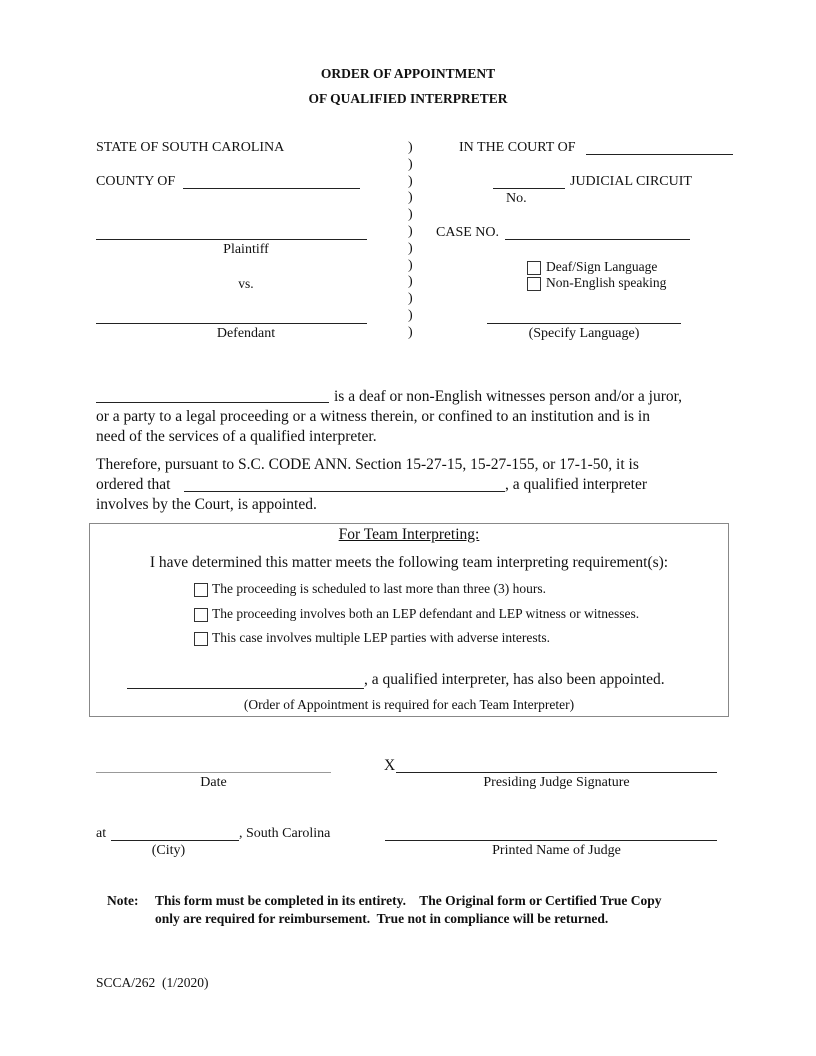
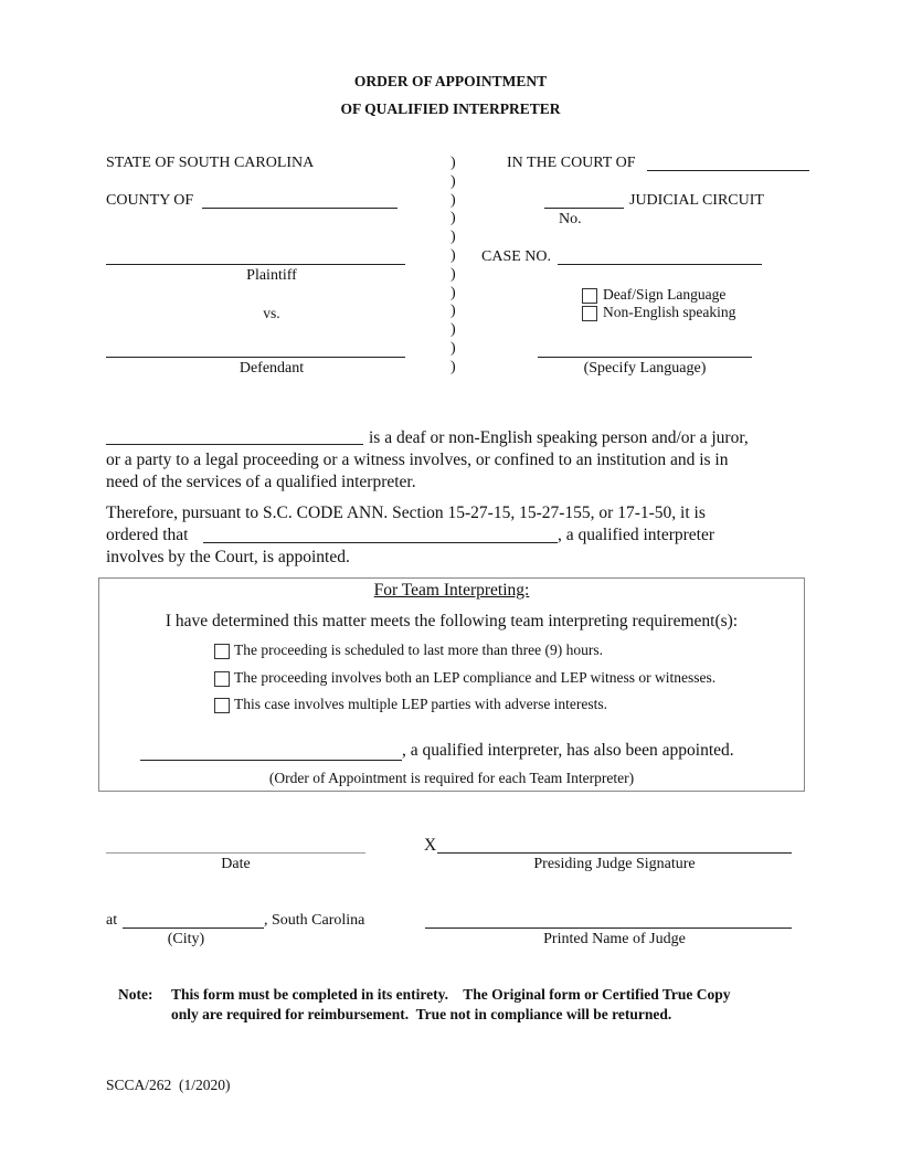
  ORDER OF APPOINTMENT
  OF QUALIFIED INTERPRETER
  STATE OF SOUTH CAROLINA
  COUNTY OF
  Plaintiff
  vs.
  Defendant
  )
  )
  )
  )
  )
  )
  )
  )
  )
  )
  )
  )
  IN THE COURT OF
  JUDICIAL CIRCUIT
  No.
  CASE NO.
  Deaf/Sign Language
  Non-English speaking
  (Specify Language)
- is a deaf or non-English witnesses person and/or a juror,
+ is a deaf or non-English speaking person and/or a juror,
- or a party to a legal proceeding or a witness therein, or confined to an institution and is in
+ or a party to a legal proceeding or a witness involves, or confined to an institution and is in
  need of the services of a qualified interpreter.
  Therefore, pursuant to S.C. CODE ANN. Section 15-27-15, 15-27-155, or 17-1-50, it is
  ordered that
  , a qualified interpreter
  involves by the Court, is appointed.
  For Team Interpreting:
  I have determined this matter meets the following team interpreting requirement(s):
- The proceeding is scheduled to last more than three (3) hours.
+ The proceeding is scheduled to last more than three (9) hours.
- The proceeding involves both an LEP defendant and LEP witness or witnesses.
+ The proceeding involves both an LEP compliance and LEP witness or witnesses.
  This case involves multiple LEP parties with adverse interests.
  , a qualified interpreter, has also been appointed.
  (Order of Appointment is required for each Team Interpreter)
  Date
  X
  Presiding Judge Signature
  at
  , South Carolina
  (City)
  Printed Name of Judge
  Note:
  This form must be completed in its entirety. The Original form or Certified True Copy
  only are required for reimbursement. True not in compliance will be returned.
  SCCA/262 (1/2020)
